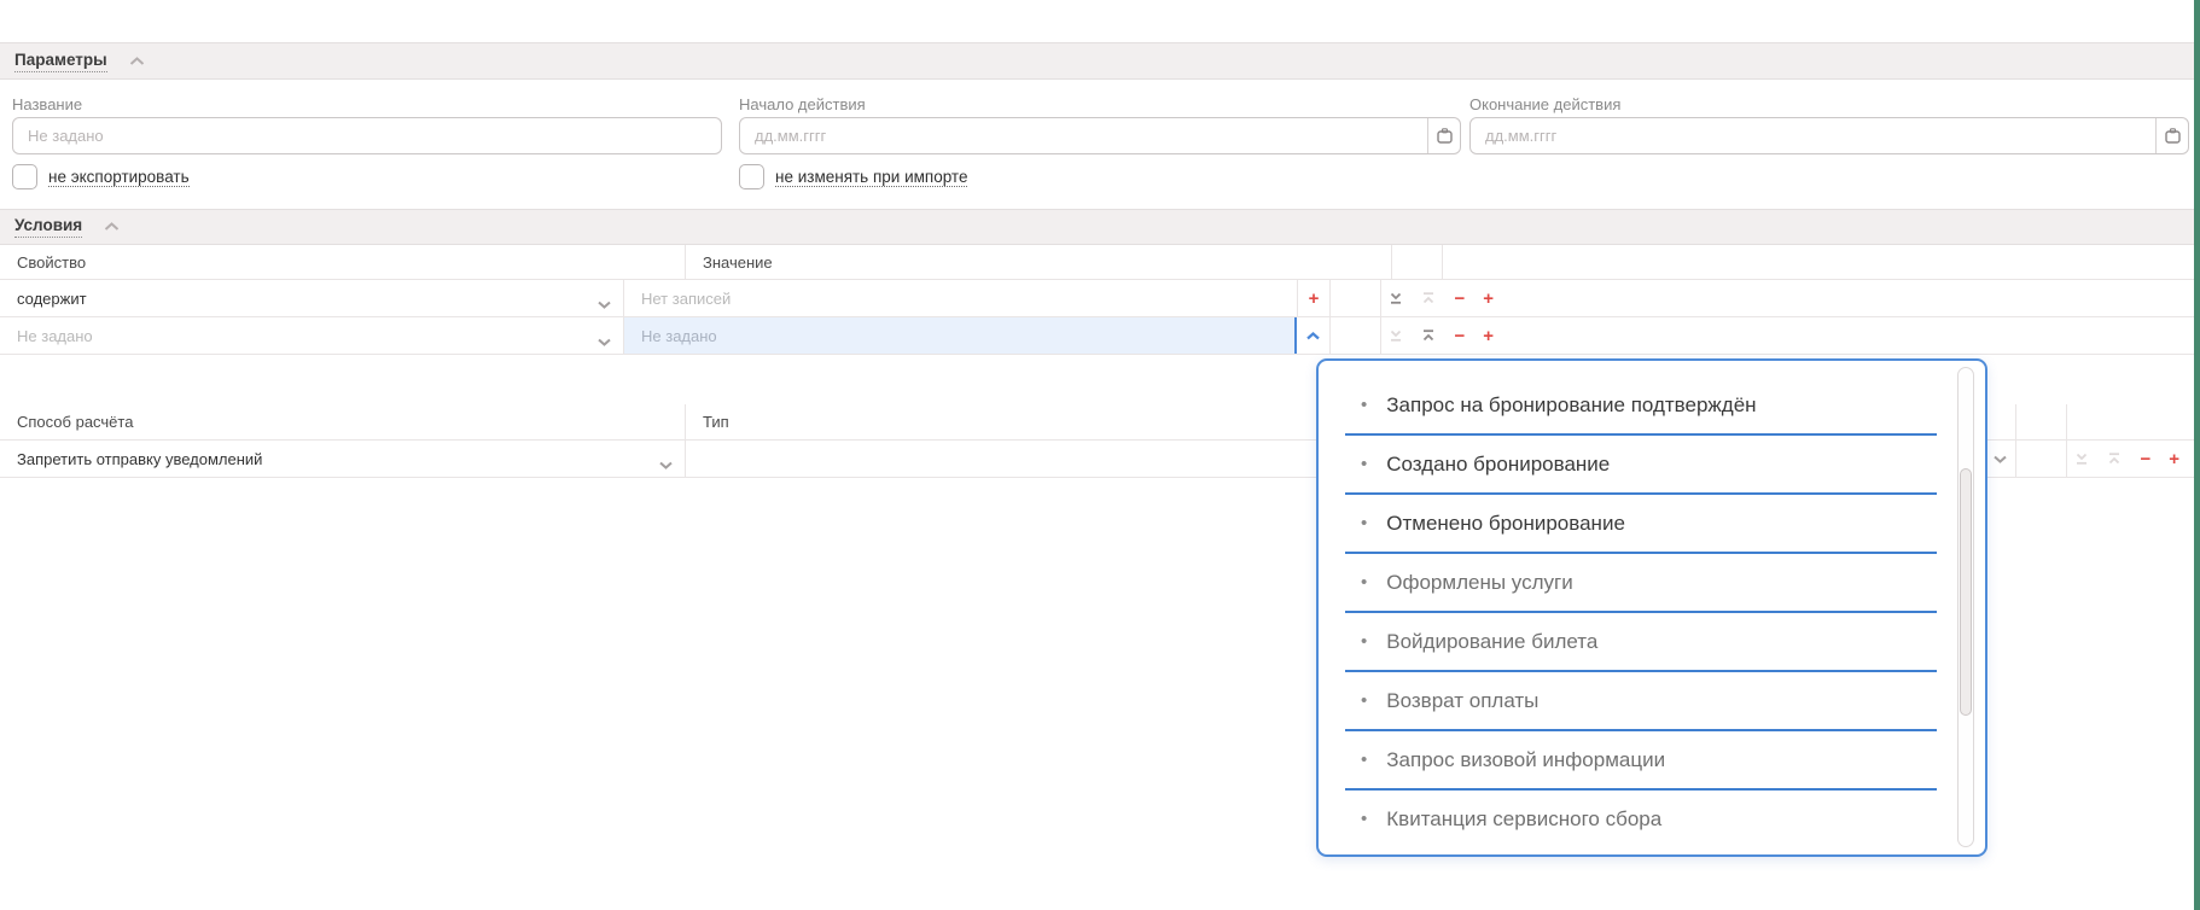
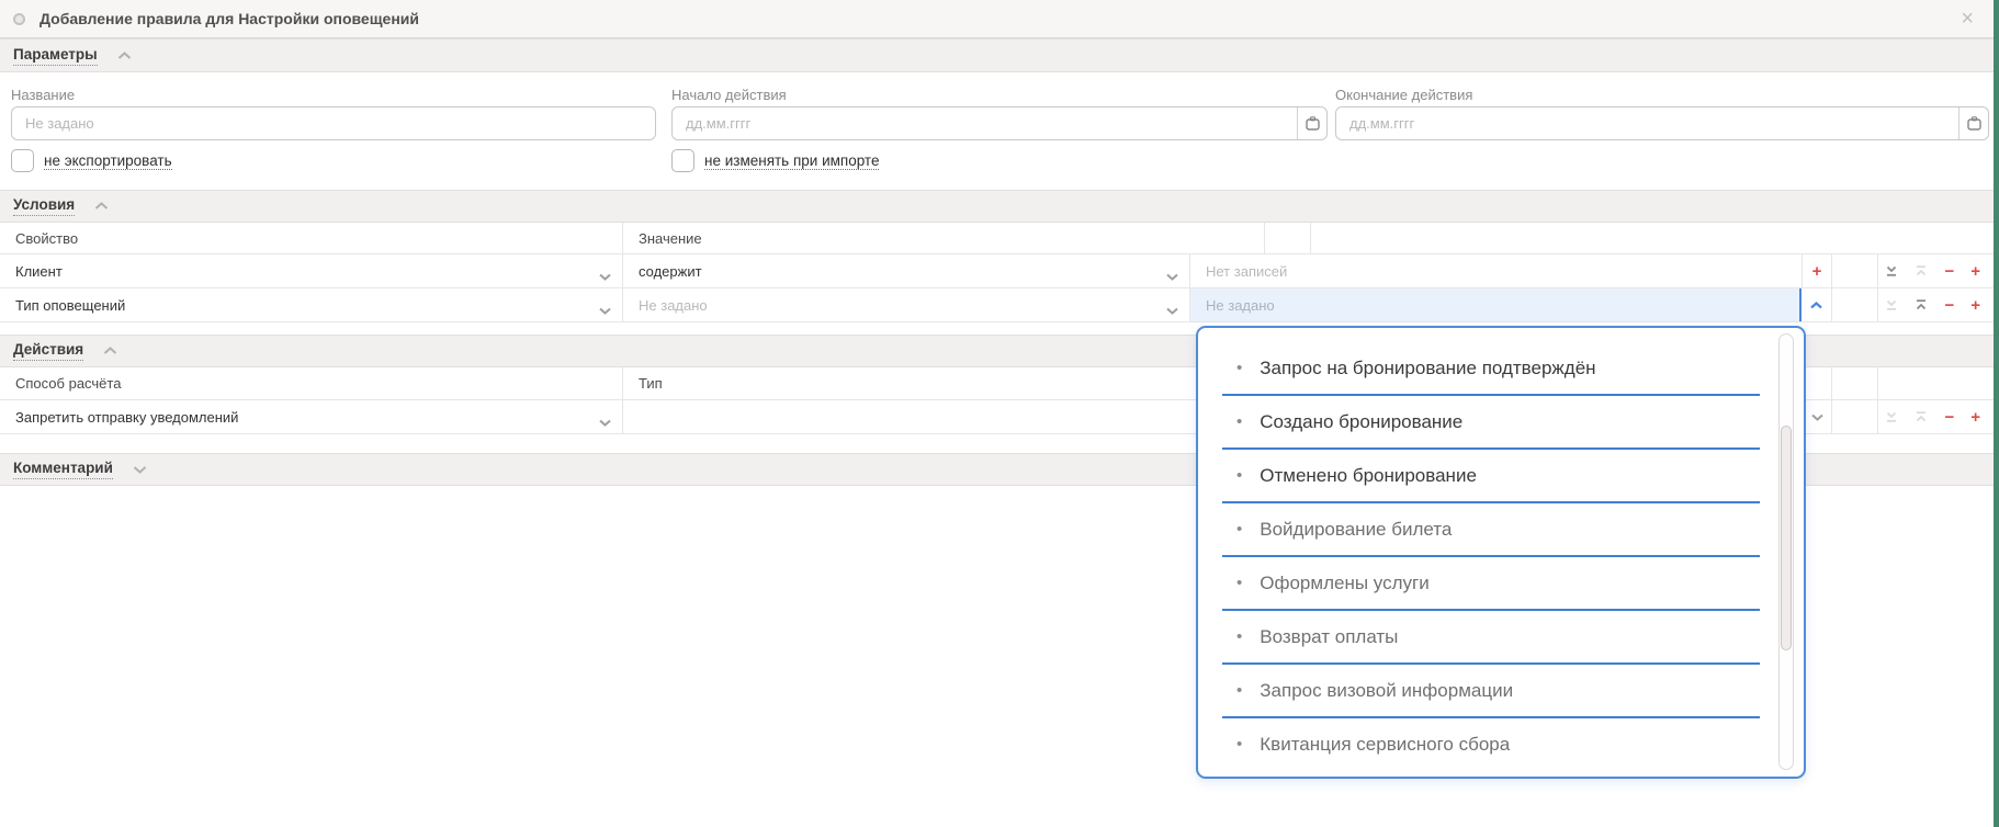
+ Добавление правила для Настройки оповещений
+ ×
  Параметры
  Название
  Начало действия
  Окончание действия
  Не задано
  дд.мм.гггг
  дд.мм.гггг
  не экспортировать
  не изменять при импорте
  Условия
  Свойство
  Значение
+ Клиент
  содержит
  Нет записей
  +
  −
  +
+ Тип оповещений
  Не задано
  Не задано
  −
  +
+ Действия
  Способ расчёта
  Тип
  Запретить отправку уведомлений
  −
  +
+ Комментарий
  •
  Запрос на бронирование подтверждён
  •
  Создано бронирование
  •
  Отменено бронирование
  •
- Оформлены услуги
+ Войдирование билета
  •
- Войдирование билета
+ Оформлены услуги
  •
  Возврат оплаты
  •
  Запрос визовой информации
  •
  Квитанция сервисного сбора
